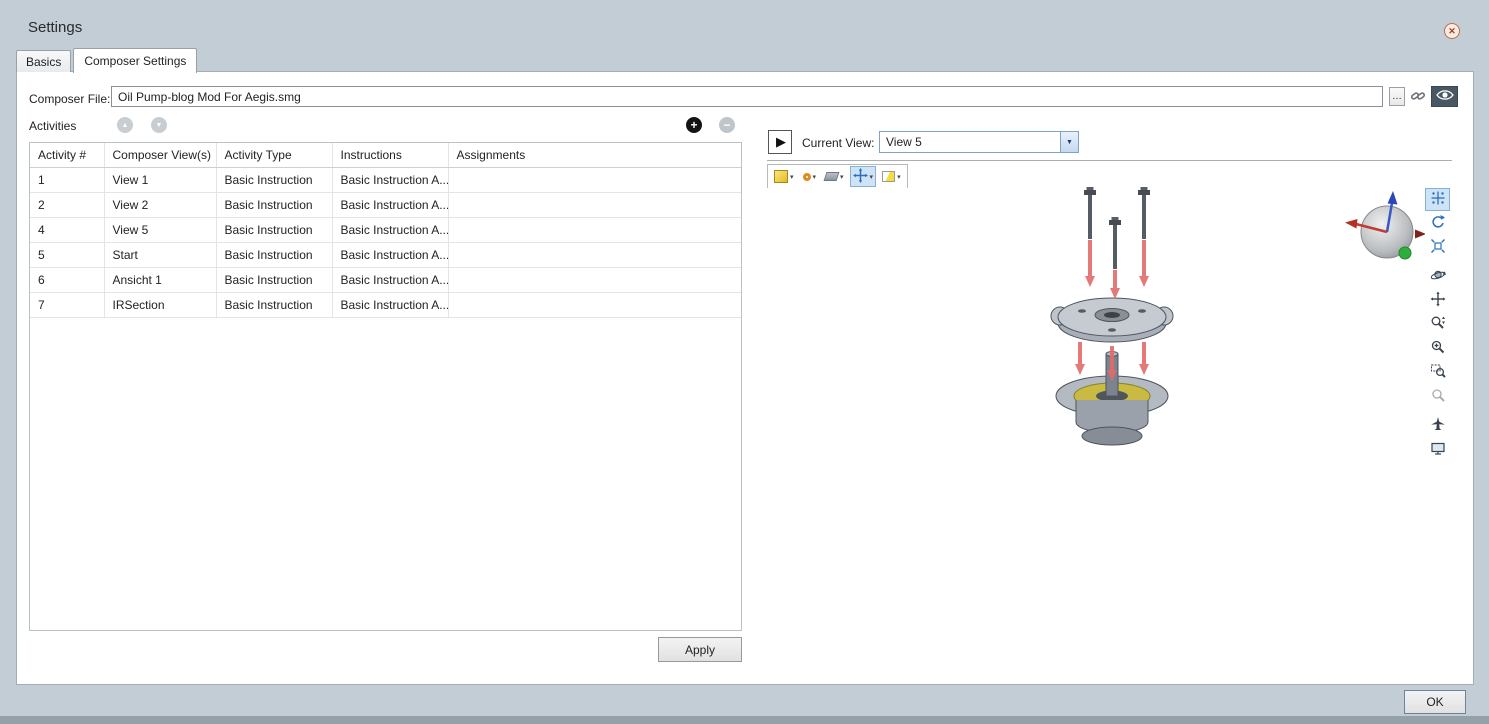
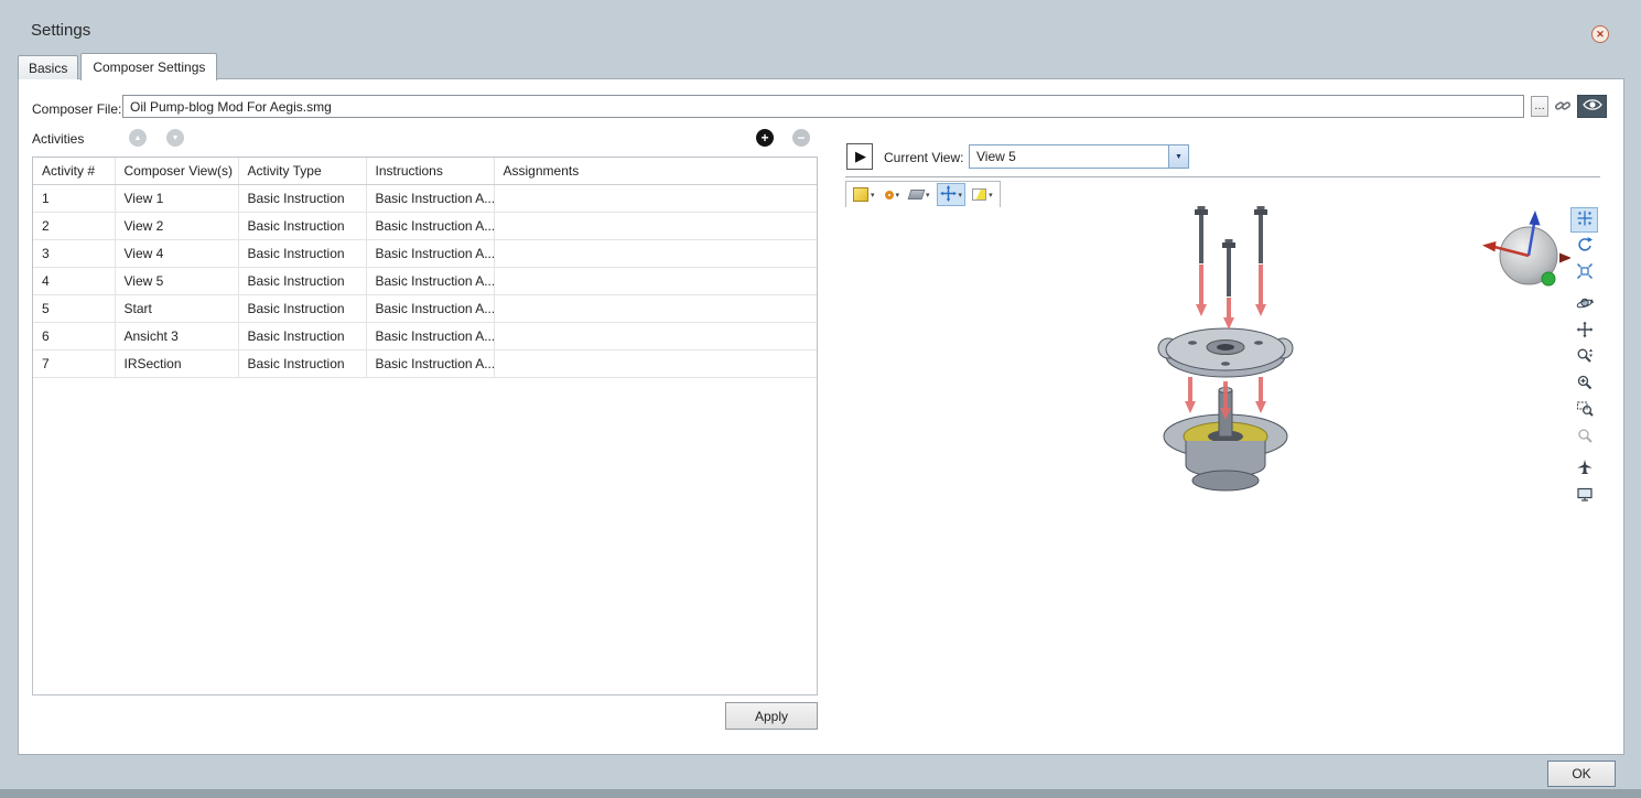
  Settings
  ✕
  Basics
  Composer Settings
  Composer File:
  Oil Pump-blog Mod For Aegis.smg
  …
  Activities
  +
  −
  Activity #	Composer View(s)	Activity Type	Instructions	Assignments
  1	View 1	Basic Instruction	Basic Instruction A...
  2	View 2	Basic Instruction	Basic Instruction A...
+ 3	View 4	Basic Instruction	Basic Instruction A...
  4	View 5	Basic Instruction	Basic Instruction A...
  5	Start	Basic Instruction	Basic Instruction A...
- 6	Ansicht 1	Basic Instruction	Basic Instruction A...
+ 6	Ansicht 3	Basic Instruction	Basic Instruction A...
  7	IRSection	Basic Instruction	Basic Instruction A...
  Apply
  ▶
  Current View:
  View 5
  OK
